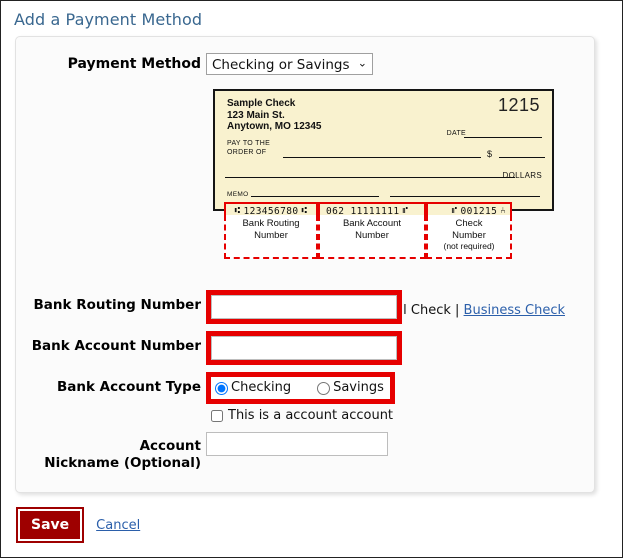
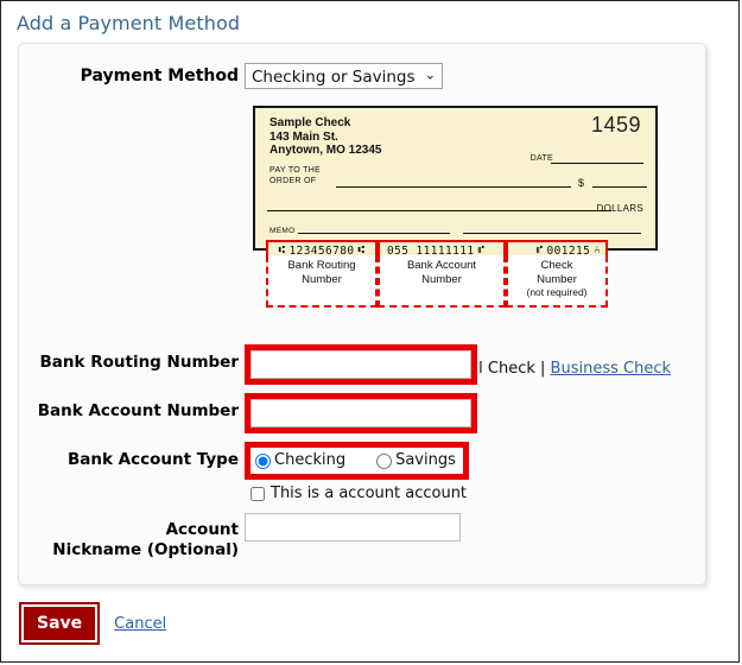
  Add a Payment Method
  Payment Method
  Checking or Savings
  ⌄
  Sample Check
- 123 Main St.
+ 143 Main St.
  Anytown, MO 12345
- 1215
+ 1459
  $
  DOLLARS
  ⑆
  123456780
  ⑆
- 062 11111111
+ 055 11111111
  ⑈
  ⑈
  001215
  ⑃
  Bank Routing
  Number
  Bank Account
  Number
  Check
  Number
  (not required)
  l Check | Business Check
  Bank Routing Number
  Bank Account Number
  Bank Account Type
  Checking
  Savings
  This is a account account
  Account
  Nickname (Optional)
  Save
  Cancel
